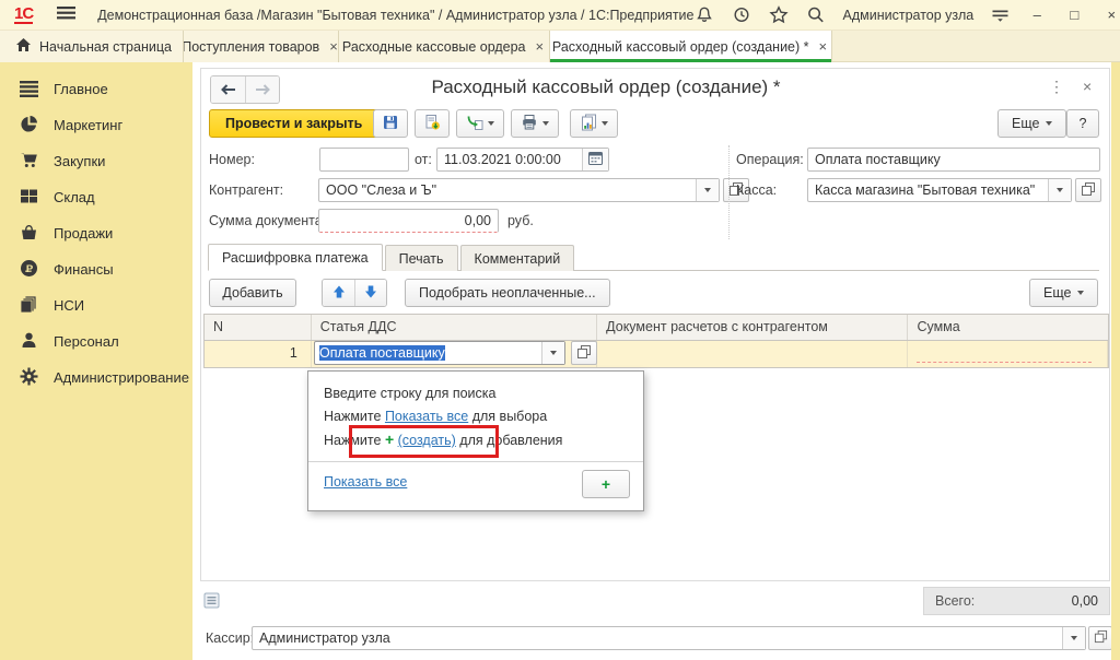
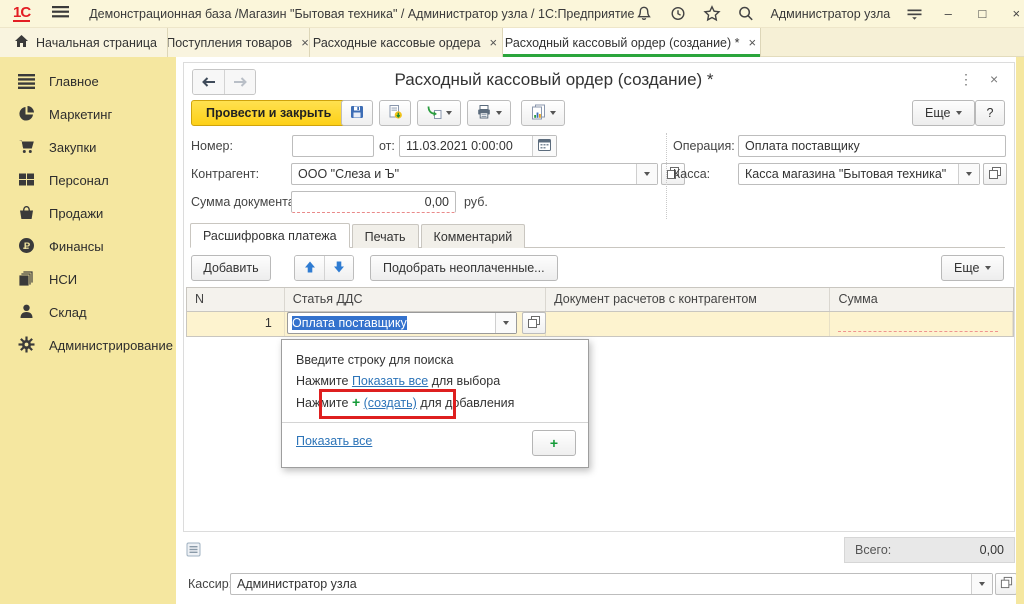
  1С
  Демонстрационная база /Магазин "Бытовая техника" / Администратор узла / 1С:Предприятие
  Администратор узла
  –
  □
  ×
  Начальная страница
  Поступления товаров
  ×
  Расходные кассовые ордера
  ×
  Расходный кассовый ордер (создание) *
  ×
  Главное
  Маркетинг
  Закупки
- Склад
+ Персонал
  Продажи
  P
  Финансы
  НСИ
- Персонал
+ Склад
  Администрирование
  Расходный кассовый ордер (создание) *
  ⋮
  ×
  Провести и закрыть
  Еще
  ?
  Номер:
  от:
  11.03.2021 0:00:00
  Операция:
  Оплата поставщику
  Контрагент:
  ООО "Слеза и Ъ"
  Касса:
  Касса магазина "Бытовая техника"
  Сумма документ
  0,00
  руб.
  Расшифровка платежа
  Печать
  Комментарий
  Добавить
  Подобрать неоплаченные...
  Еще
  N
  Статья ДДС
  Документ расчетов с контрагентом
  Сумма
  1
  Оплата поставщику
  Введите строку для поиска
  Нажмите Показать все для выбора
  Нажмите + (создать) для добавления
  Показать все
  +
  Всего:
  0,00
  Кассир
  Администратор узла
